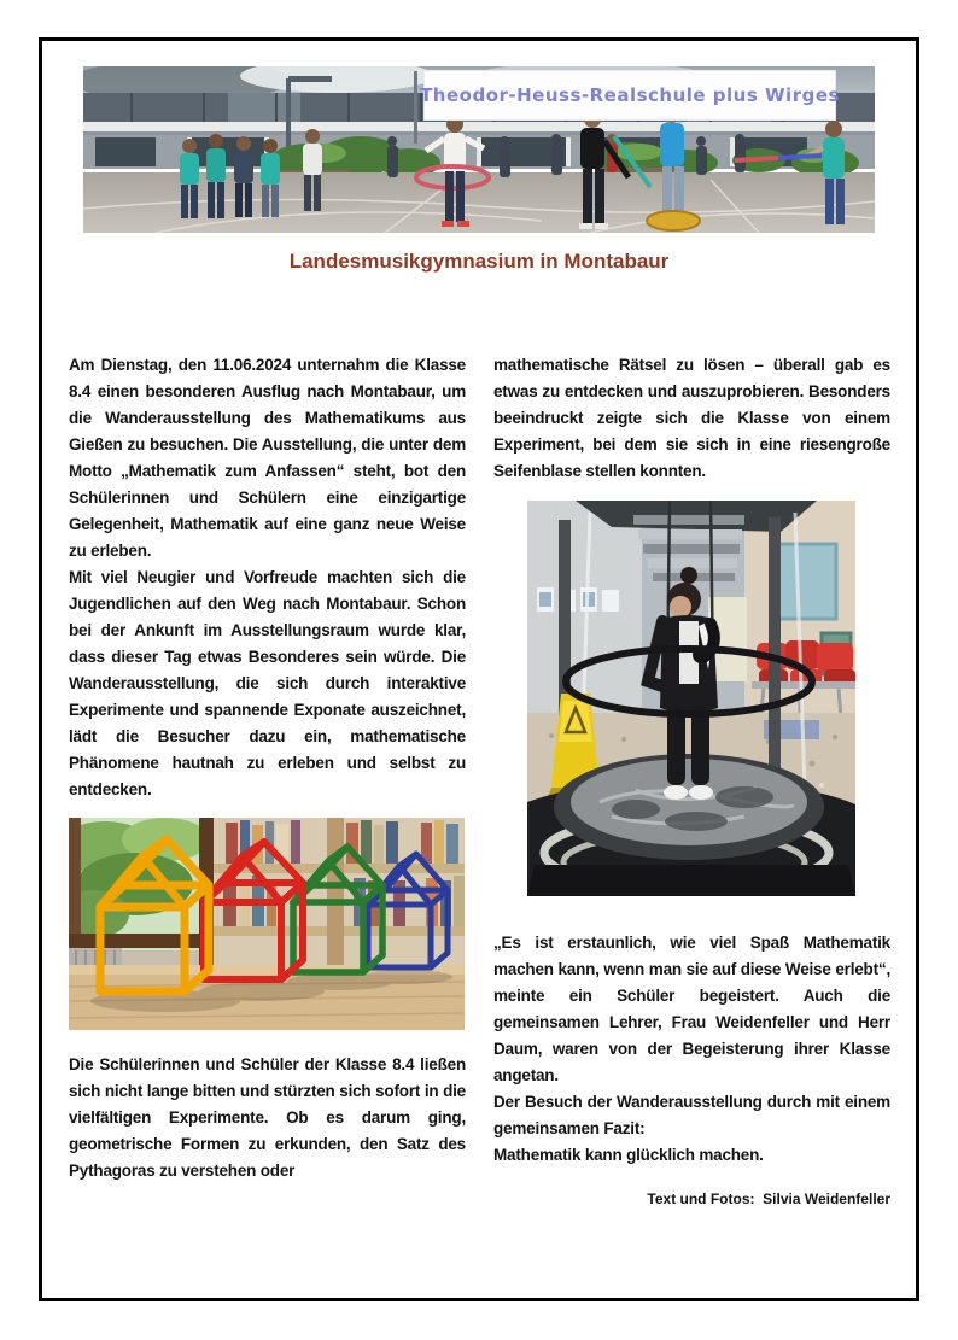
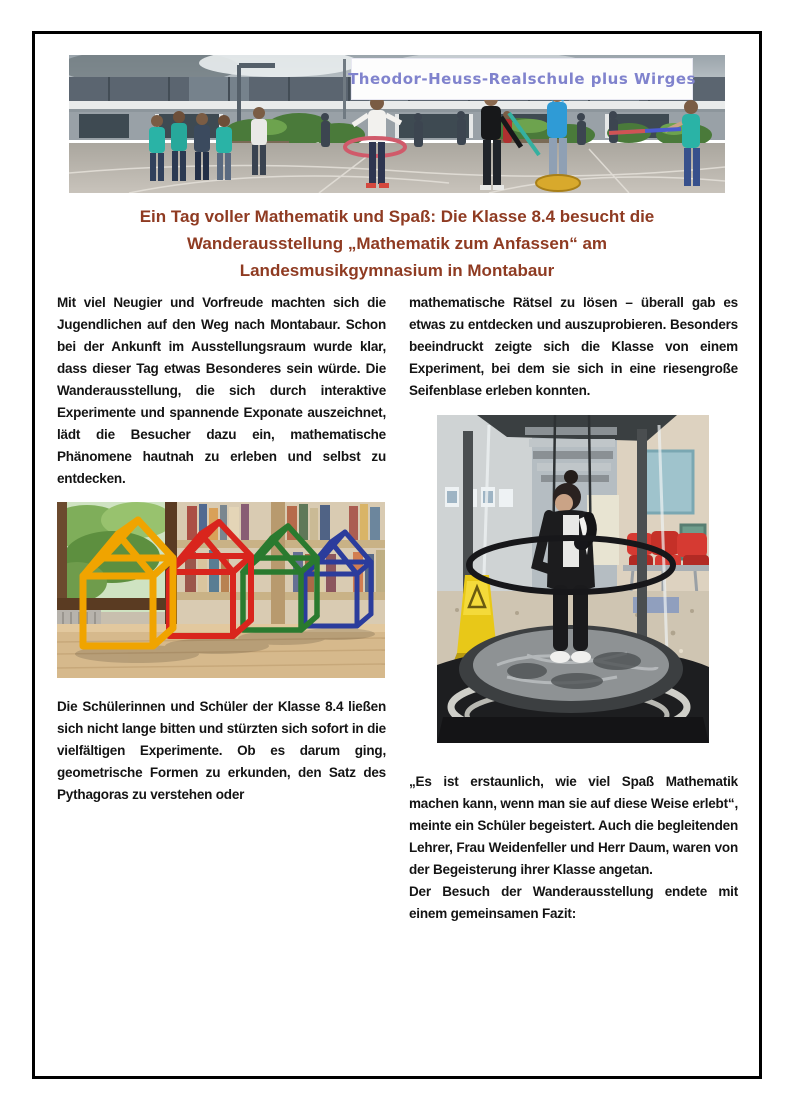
  Theodor-Heuss-Realschule plus Wirges
+ Ein Tag voller Mathematik und Spaß: Die Klasse 8.4 besucht die
+ Wanderausstellung „Mathematik zum Anfassen“ am
  Landesmusikgymnasium in Montabaur
- Am Dienstag, den 11.06.2024 unternahm die Klasse 8.4 einen besonderen Ausflug nach Montabaur, um die Wanderausstellung des Mathematikums aus Gießen zu besuchen. Die Ausstellung, die unter dem Motto „Mathematik zum Anfassen“ steht, bot den Schülerinnen und Schülern eine einzigartige Gelegenheit, Mathematik auf eine ganz neue Weise zu erleben.
  Mit viel Neugier und Vorfreude machten sich die Jugendlichen auf den Weg nach Montabaur. Schon bei der Ankunft im Ausstellungsraum wurde klar, dass dieser Tag etwas Besonderes sein würde. Die Wanderausstellung, die sich durch interaktive Experimente und spannende Exponate auszeichnet, lädt die Besucher dazu ein, mathematische Phänomene hautnah zu erleben und selbst zu entdecken.
  Die Schülerinnen und Schüler der Klasse 8.4 ließen sich nicht lange bitten und stürzten sich sofort in die vielfältigen Experimente. Ob es darum ging, geometrische Formen zu erkunden, den Satz des Pythagoras zu verstehen oder
- mathematische Rätsel zu lösen – überall gab es etwas zu entdecken und auszuprobieren. Besonders beeindruckt zeigte sich die Klasse von einem Experiment, bei dem sie sich in eine riesengroße Seifenblase stellen konnten.
+ mathematische Rätsel zu lösen – überall gab es etwas zu entdecken und auszuprobieren. Besonders beeindruckt zeigte sich die Klasse von einem Experiment, bei dem sie sich in eine riesengroße Seifenblase erleben konnten.
- „Es ist erstaunlich, wie viel Spaß Mathematik machen kann, wenn man sie auf diese Weise erlebt“, meinte ein Schüler begeistert. Auch die gemeinsamen Lehrer, Frau Weidenfeller und Herr Daum, waren von der Begeisterung ihrer Klasse angetan.
+ „Es ist erstaunlich, wie viel Spaß Mathematik machen kann, wenn man sie auf diese Weise erlebt“, meinte ein Schüler begeistert. Auch die begleitenden Lehrer, Frau Weidenfeller und Herr Daum, waren von der Begeisterung ihrer Klasse angetan.
- Der Besuch der Wanderausstellung durch mit einem gemeinsamen Fazit:
+ Der Besuch der Wanderausstellung endete mit einem gemeinsamen Fazit:
- Mathematik kann glücklich machen.
- Text und Fotos: Silvia Weidenfeller
